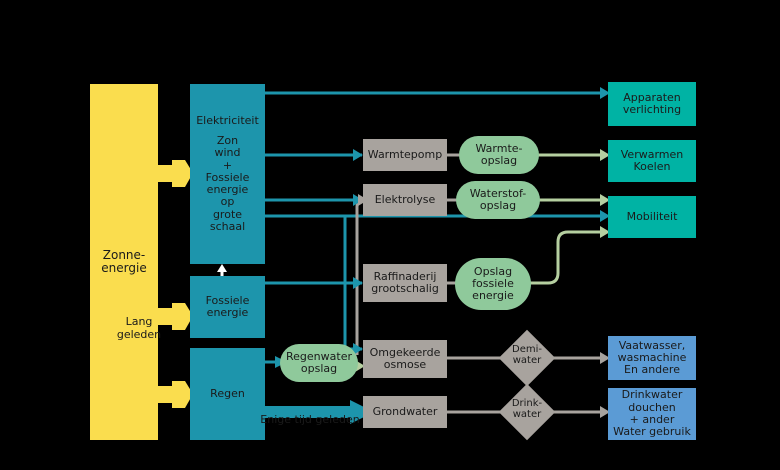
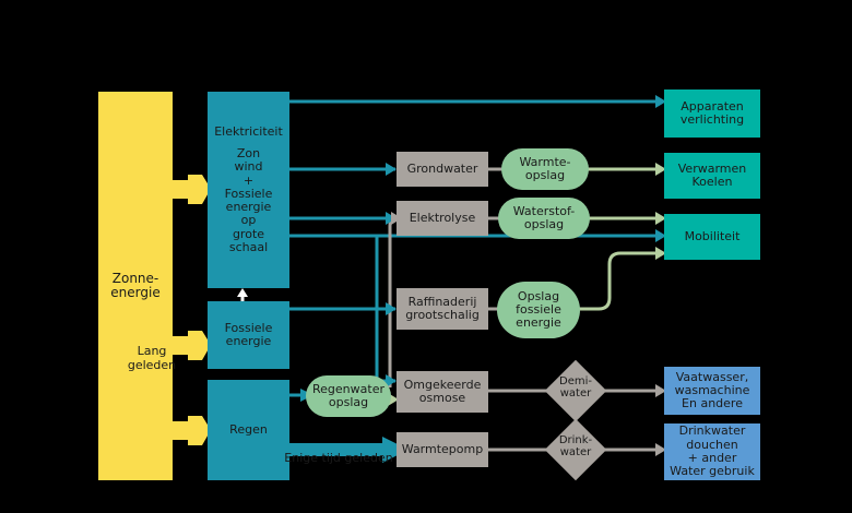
  Zonne-
  energie
  Elektriciteit
  Zon
  wind
  +
  Fossiele
  energie
  op
  grote
  schaal
  Fossiele
  energie
  Regen
  Lang geleden
  Enige tijd geleden
- Warmtepomp
+ Grondwater
  Elektrolyse
  Raffinaderij
  grootschalig
  Omgekeerde
  osmose
- Grondwater
+ Warmtepomp
  Warmte-
  opslag
  Waterstof-
  opslag
  Opslag
  fossiele
  energie
  Regenwater
  opslag
  Demi-
  water
  Drink-
  water
  Apparaten
  verlichting
  Verwarmen
  Koelen
  Mobiliteit
  Vaatwasser,
  wasmachine
  En andere
  Drinkwater
  douchen
  + ander
  Water gebruik
